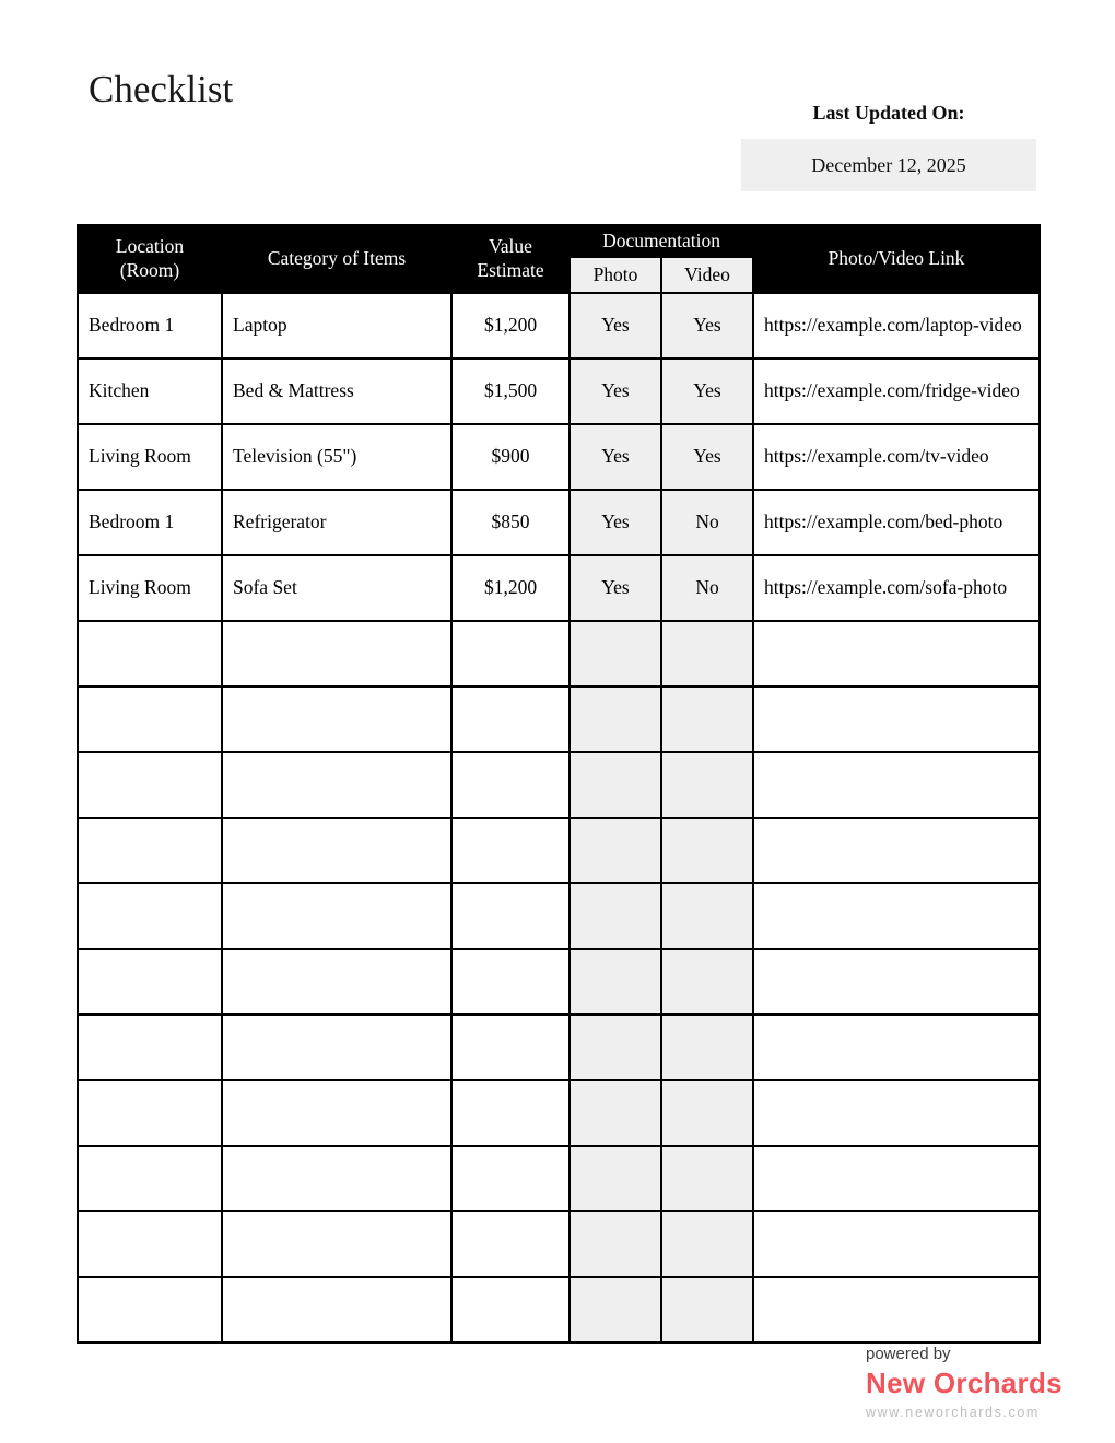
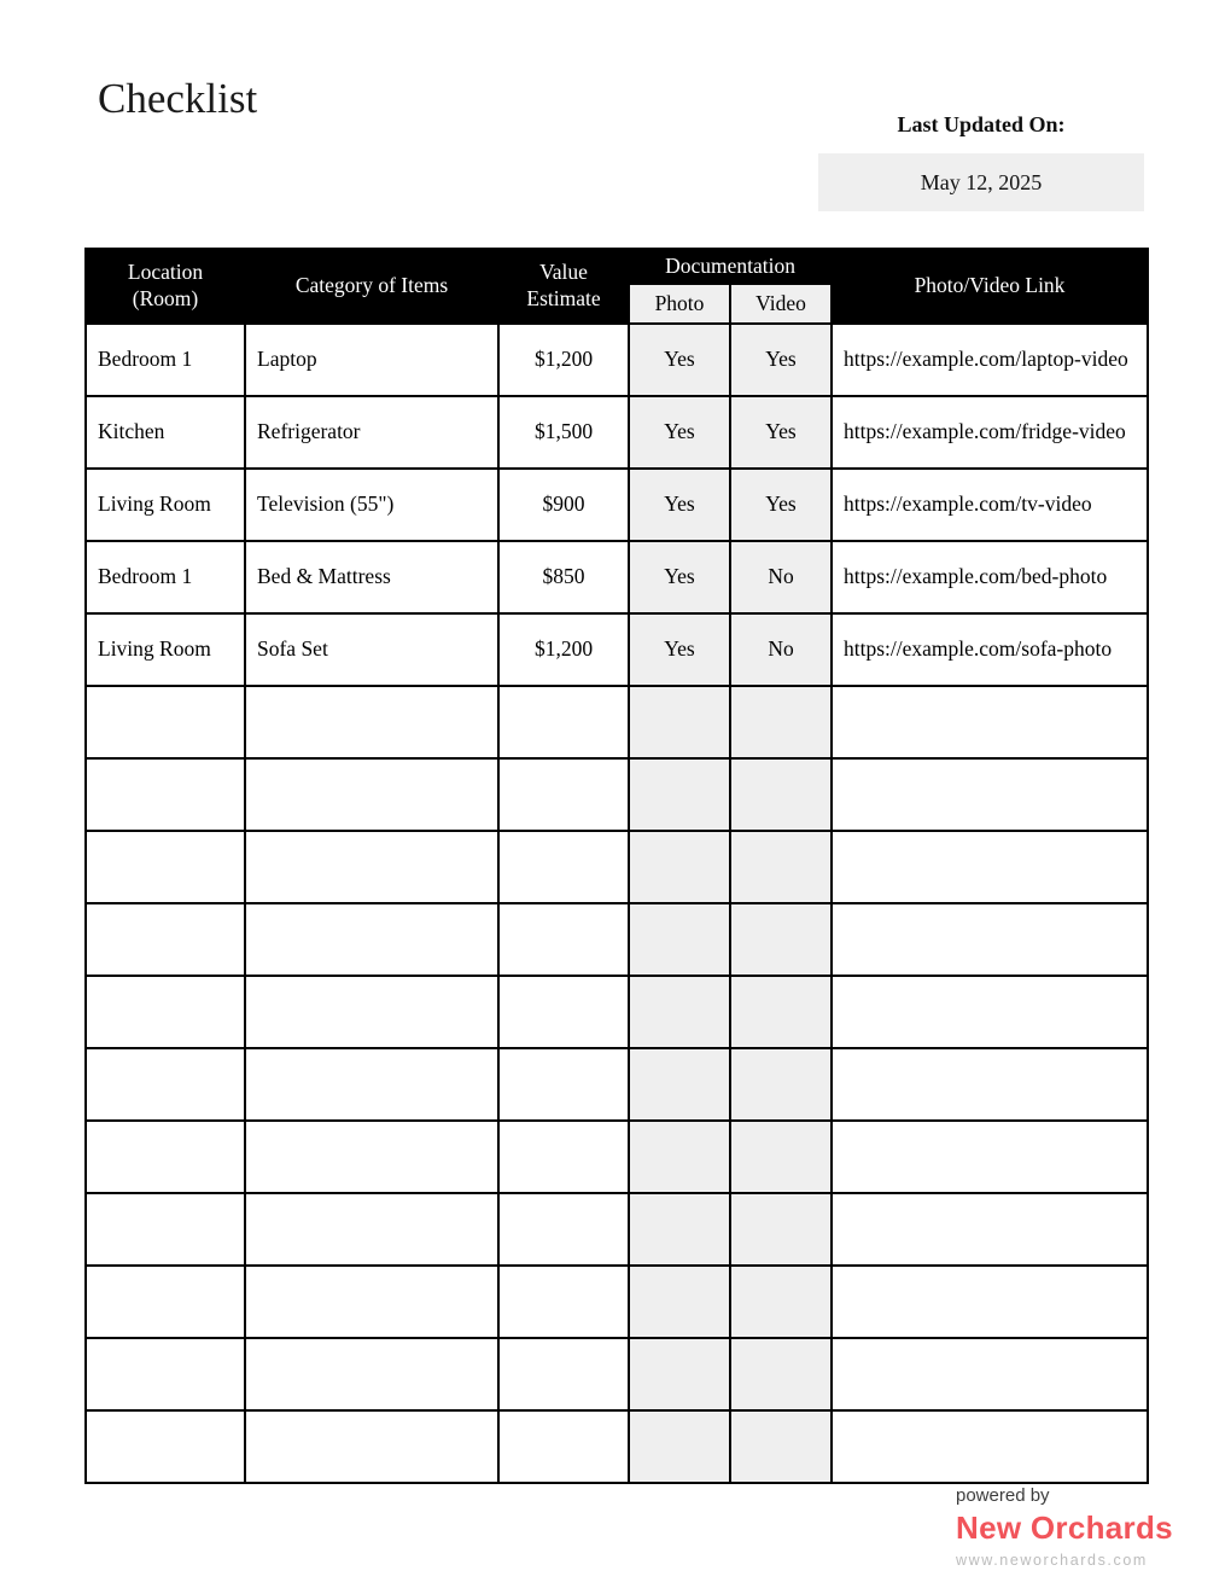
  Checklist
  Last Updated On:
- December 12, 2025
+ May 12, 2025
  Location (Room)	Category of Items	Value Estimate	Documentation	Photo/Video Link
  Photo	Video
  Bedroom 1	Laptop	$1,200	Yes	Yes	https://example.com/laptop-video
- Kitchen	Bed & Mattress	$1,500	Yes	Yes	https://example.com/fridge-video
+ Kitchen	Refrigerator	$1,500	Yes	Yes	https://example.com/fridge-video
  Living Room	Television (55")	$900	Yes	Yes	https://example.com/tv-video
- Bedroom 1	Refrigerator	$850	Yes	No	https://example.com/bed-photo
+ Bedroom 1	Bed & Mattress	$850	Yes	No	https://example.com/bed-photo
  Living Room	Sofa Set	$1,200	Yes	No	https://example.com/sofa-photo
  powered by
  New Orchards
  www.neworchards.com
